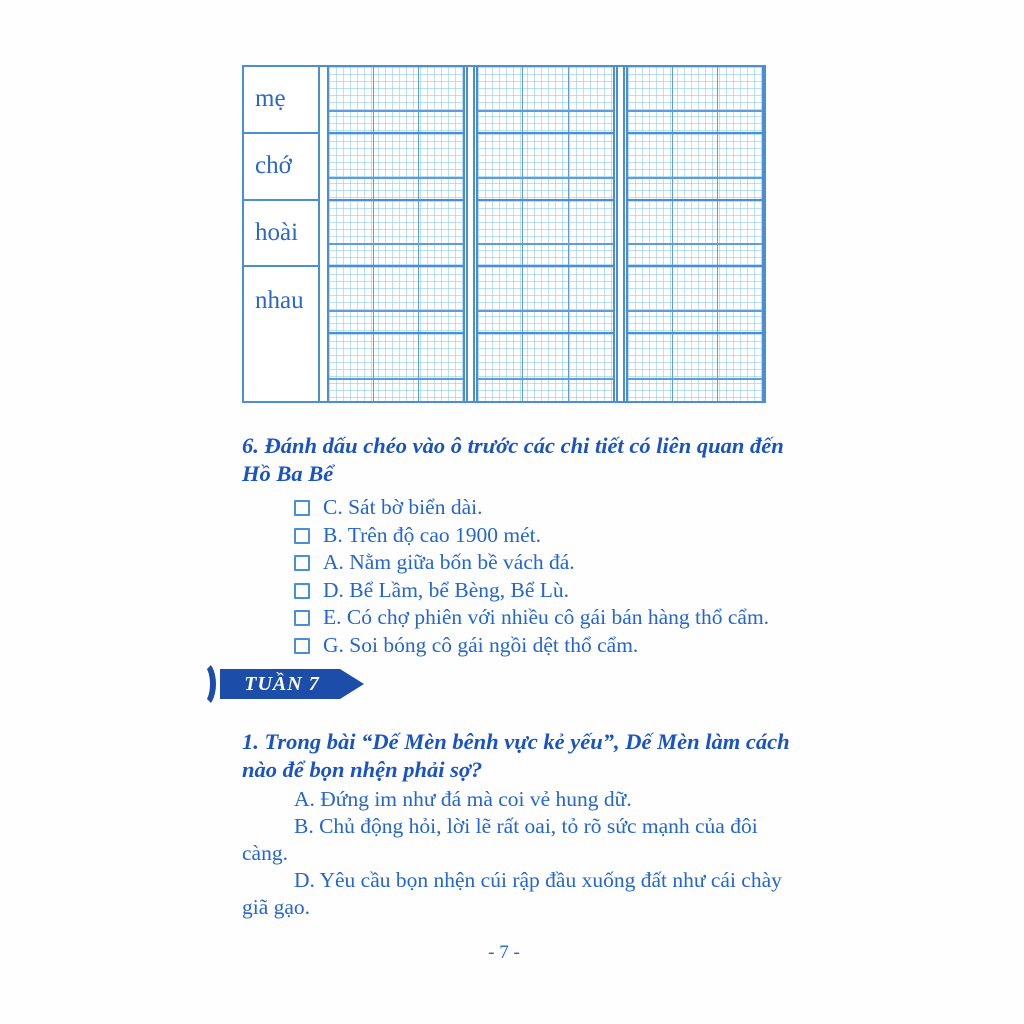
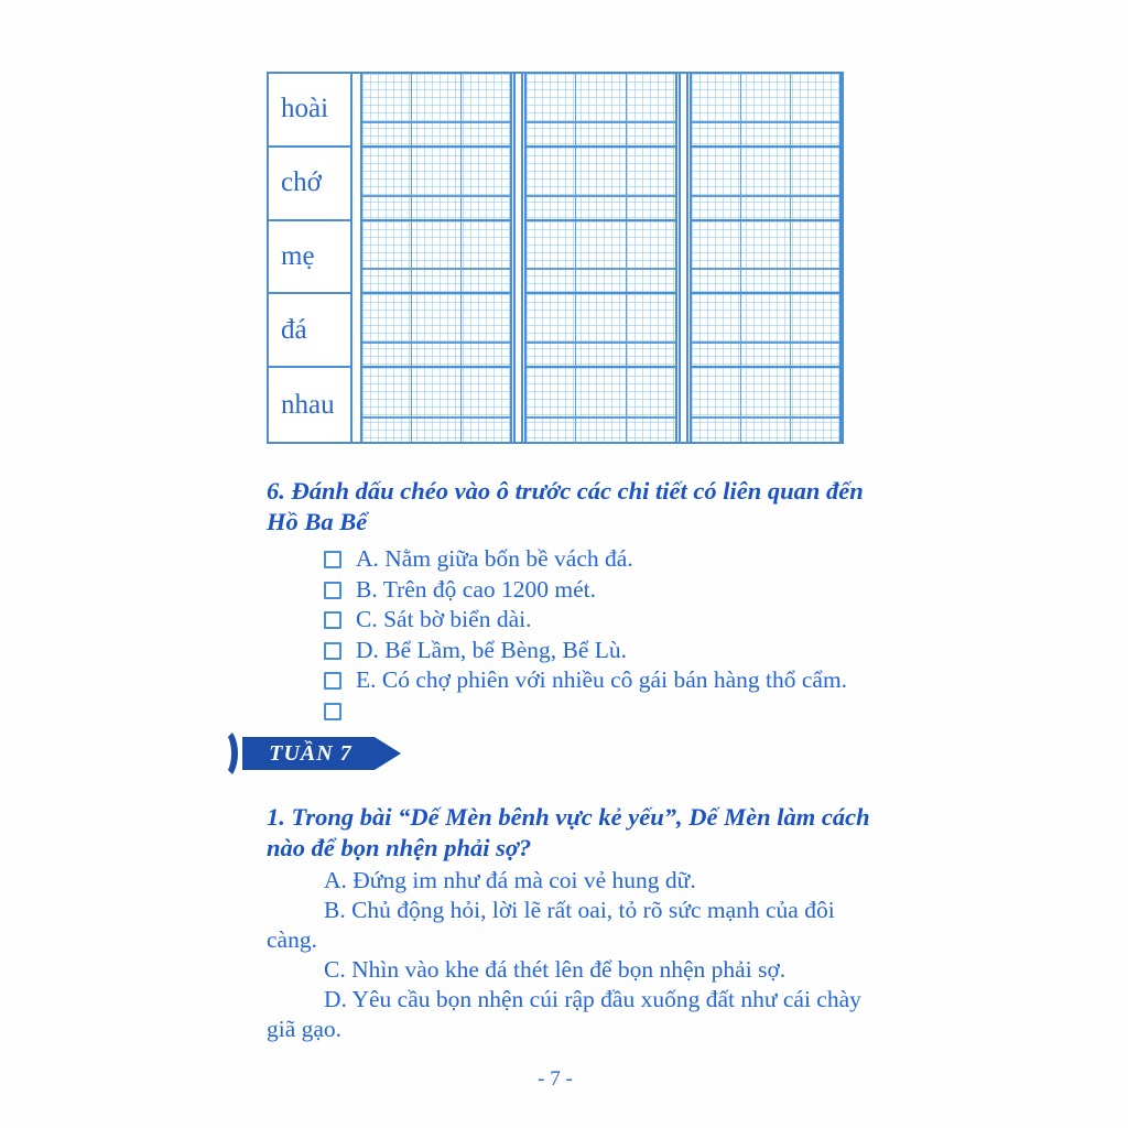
- mẹ
+ hoài
  chớ
- hoài
+ mẹ
+ đá
  nhau
  6. Đánh dấu chéo vào ô trước các chi tiết có liên quan đến
  Hồ Ba Bể
- C. Sát bờ biển dài.
+ A. Nằm giữa bốn bề vách đá.
- B. Trên độ cao 1900 mét.
+ B. Trên độ cao 1200 mét.
- A. Nằm giữa bốn bề vách đá.
+ C. Sát bờ biển dài.
  D. Bể Lầm, bể Bèng, Bể Lù.
  E. Có chợ phiên với nhiều cô gái bán hàng thổ cẩm.
- G. Soi bóng cô gái ngồi dệt thổ cẩm.
  TUẦN 7
  1. Trong bài “Dế Mèn bênh vực kẻ yếu”, Dế Mèn làm cách
  nào để bọn nhện phải sợ?
  A. Đứng im như đá mà coi vẻ hung dữ.
  B. Chủ động hỏi, lời lẽ rất oai, tỏ rõ sức mạnh của đôi càng.
+ C. Nhìn vào khe đá thét lên để bọn nhện phải sợ.
  D. Yêu cầu bọn nhện cúi rập đầu xuống đất như cái chày giã gạo.
  - 7 -
